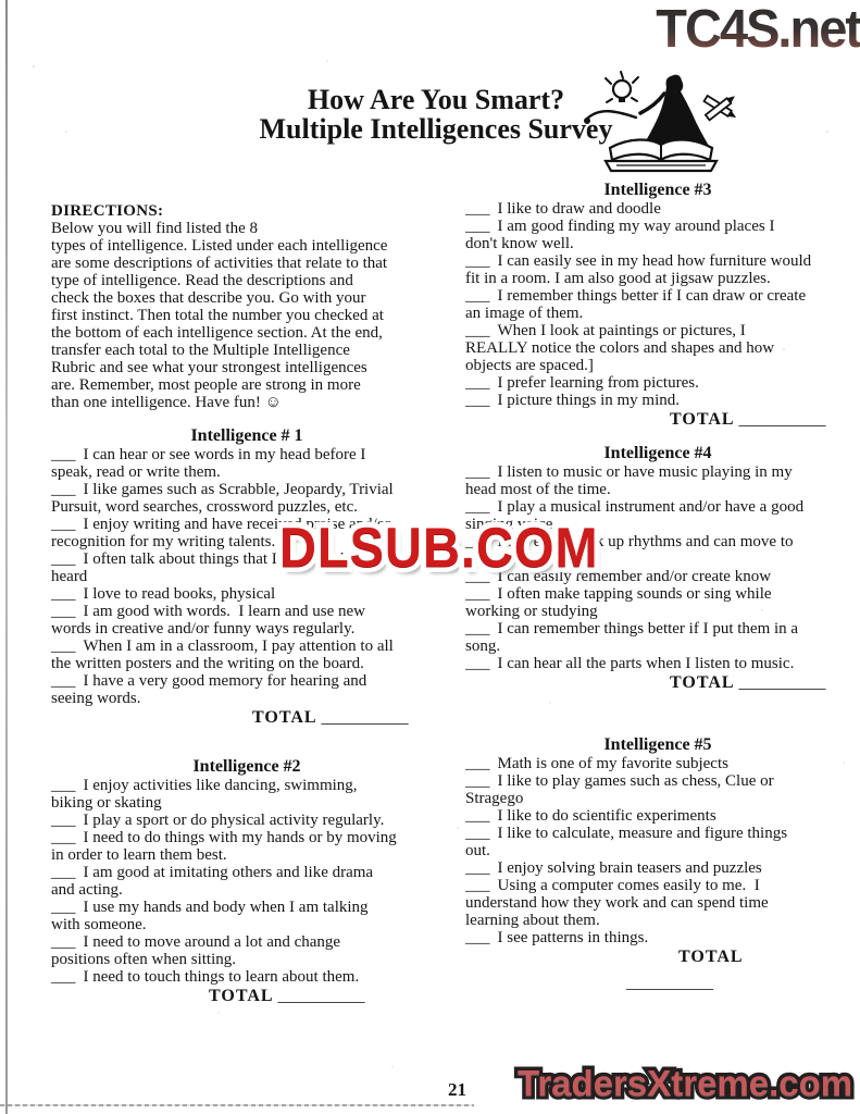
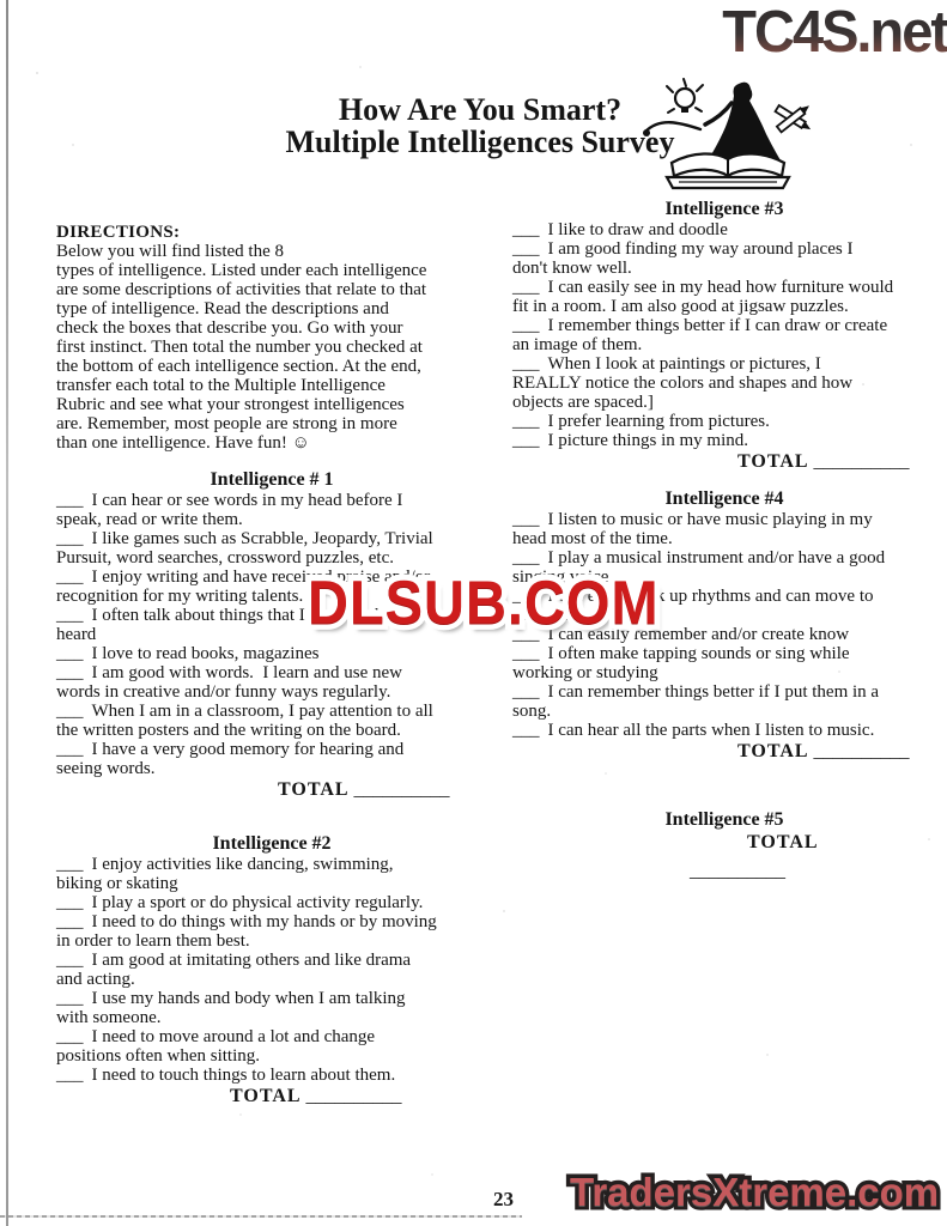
  TC4S.net
  How Are You Smart?
  Multiple Intelligences Survey
  DIRECTIONS: Below you will find listed the 8
  types of intelligence. Listed under each intelligence
  are some descriptions of activities that relate to that
  type of intelligence. Read the descriptions and
  check the boxes that describe you. Go with your
  first instinct. Then total the number you checked at
  the bottom of each intelligence section. At the end,
  transfer each total to the Multiple Intelligence
  Rubric and see what your strongest intelligences
  are. Remember, most people are strong in more
  than one intelligence. Have fun! ☺
  Intelligence # 1
  ___ I can hear or see words in my head before I
  speak, read or write them.
  ___ I like games such as Scrabble, Jeopardy, Trivial
  Pursuit, word searches, crossword puzzles, etc.
  ___ I enjoy writing and have received praise and/or
  recognition for my writing talents.
  ___ I often talk about things that I have read or
  heard
- ___ I love to read books, physical
+ ___ I love to read books, magazines
  ___ I am good with words. I learn and use new
  words in creative and/or funny ways regularly.
  ___ When I am in a classroom, I pay attention to all
  the written posters and the writing on the board.
  ___ I have a very good memory for hearing and
  seeing words.
  TOTAL __________
  Intelligence #2
  ___ I enjoy activities like dancing, swimming,
  biking or skating
  ___ I play a sport or do physical activity regularly.
  ___ I need to do things with my hands or by moving
  in order to learn them best.
  ___ I am good at imitating others and like drama
  and acting.
  ___ I use my hands and body when I am talking
  with someone.
  ___ I need to move around a lot and change
  positions often when sitting.
  ___ I need to touch things to learn about them.
  TOTAL __________
  Intelligence #3
  ___ I like to draw and doodle
  ___ I am good finding my way around places I
  don't know well.
  ___ I can easily see in my head how furniture would
  fit in a room. I am also good at jigsaw puzzles.
  ___ I remember things better if I can draw or create
  an image of them.
  ___ When I look at paintings or pictures, I
  REALLY notice the colors and shapes and how
  objects are spaced.]
  ___ I prefer learning from pictures.
  ___ I picture things in my mind.
  TOTAL __________
  Intelligence #4
  ___ I listen to music or have music playing in my
  head most of the time.
  ___ I play a musical instrument and/or have a good
  singing voice.
  ___ I can easily pick up rhythms and can move to
  them out.
  ___ I can easily remember and/or create know
  ___ I often make tapping sounds or sing while
  working or studying
  ___ I can remember things better if I put them in a
  song.
  ___ I can hear all the parts when I listen to music.
  TOTAL __________
  Intelligence #5
- ___ Math is one of my favorite subjects
- ___ I like to play games such as chess, Clue or
- Stragego
- ___ I like to do scientific experiments
- ___ I like to calculate, measure and figure things
- out.
- ___ I enjoy solving brain teasers and puzzles
- ___ Using a computer comes easily to me. I
- understand how they work and can spend time
- learning about them.
- ___ I see patterns in things.
  TOTAL
  __________
  DLSUB.COM
- 21
+ 23
  TradersXtreme.com
